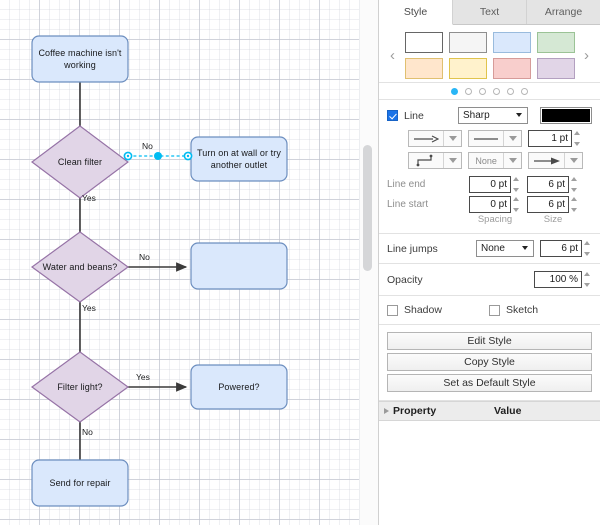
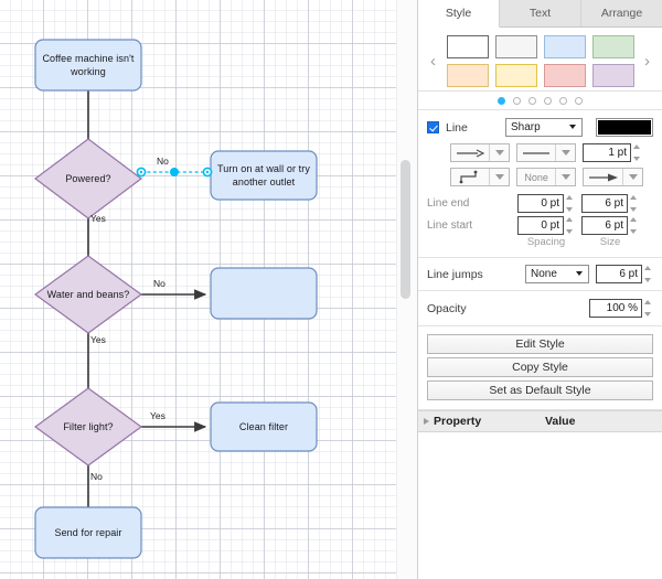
  Coffee machine isn't working
- Clean filter
+ Powered?
  Turn on at wall or try another outlet
  Water and beans?
  Filter light?
- Powered?
+ Clean filter
  Send for repair
  No
  Yes
  No
  Yes
  Yes
  No
  Style
  Text
  Arrange
  ‹
  ›
  Line
  Sharp
  1 pt
  None
  Line end
  0 pt
  6 pt
  Line start
  0 pt
  6 pt
  Spacing
  Size
  Line jumps
  None
  6 pt
  Opacity
  100 %
- Shadow
- Sketch
  Edit Style
  Copy Style
  Set as Default Style
  Property
  Value
